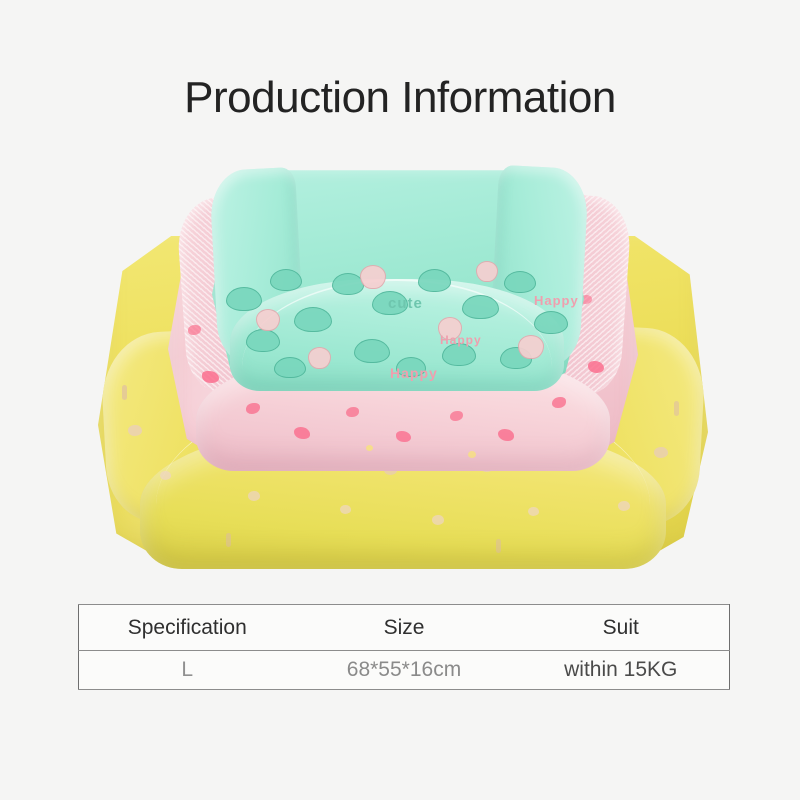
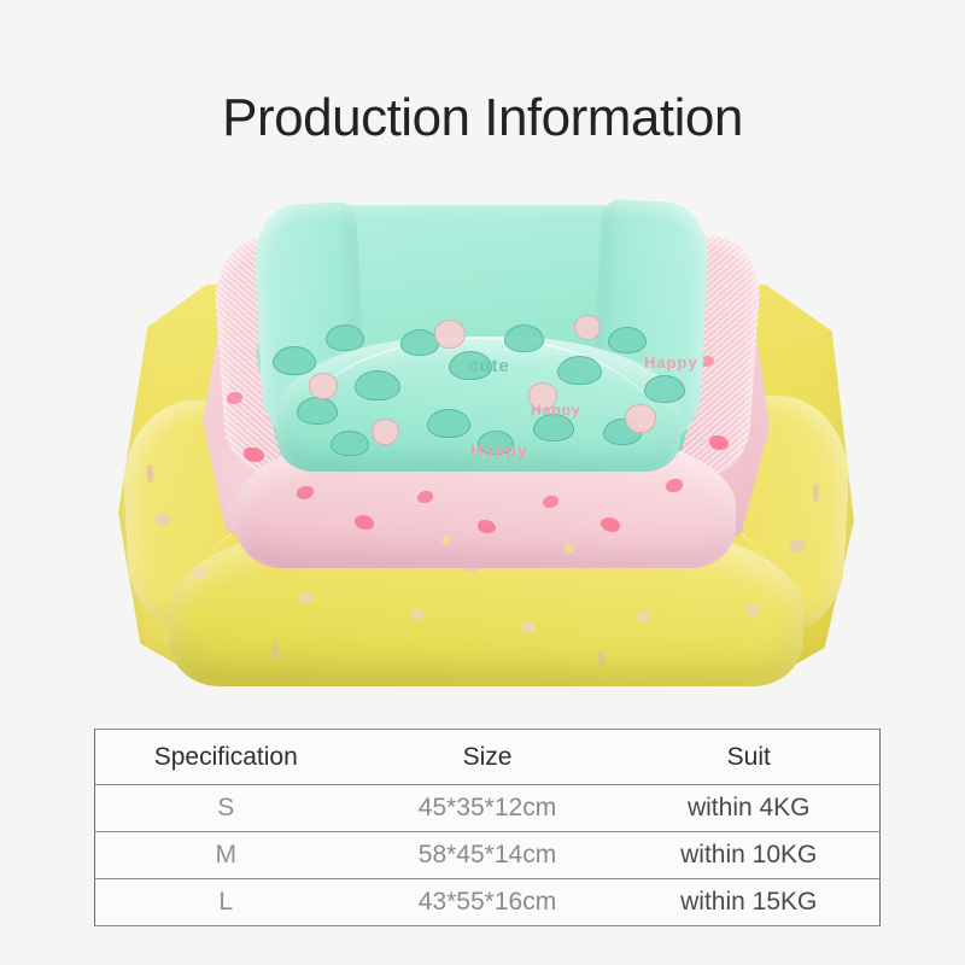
  Production Information
  cute
  Happy
  Happy
  Happy
  Specification	Size	Suit
+ S	45*35*12cm	within 4KG
+ M	58*45*14cm	within 10KG
- L	68*55*16cm	within 15KG
+ L	43*55*16cm	within 15KG
